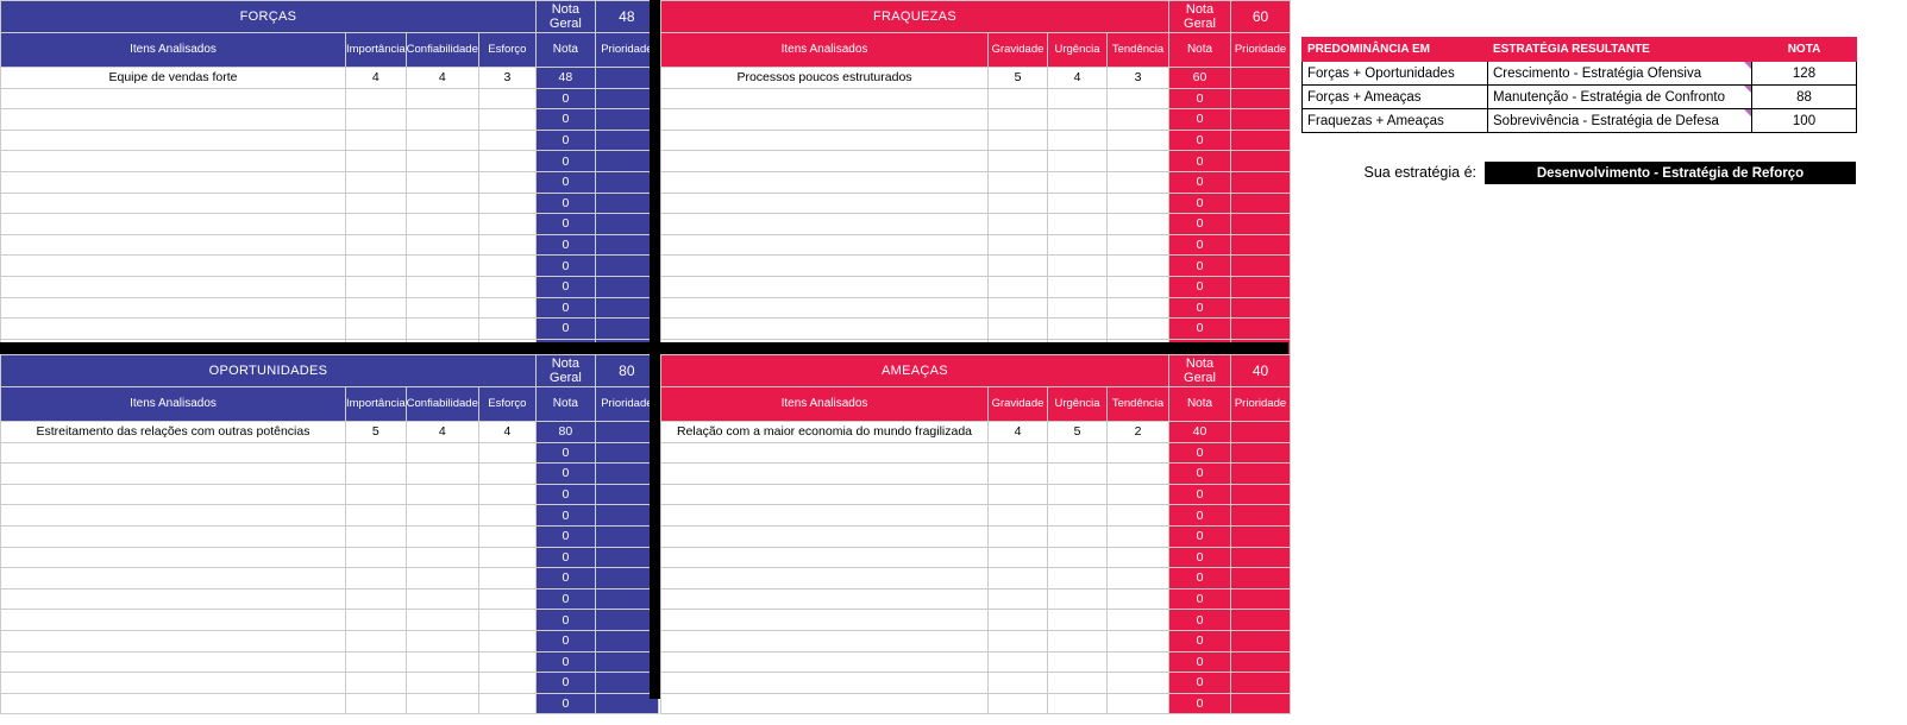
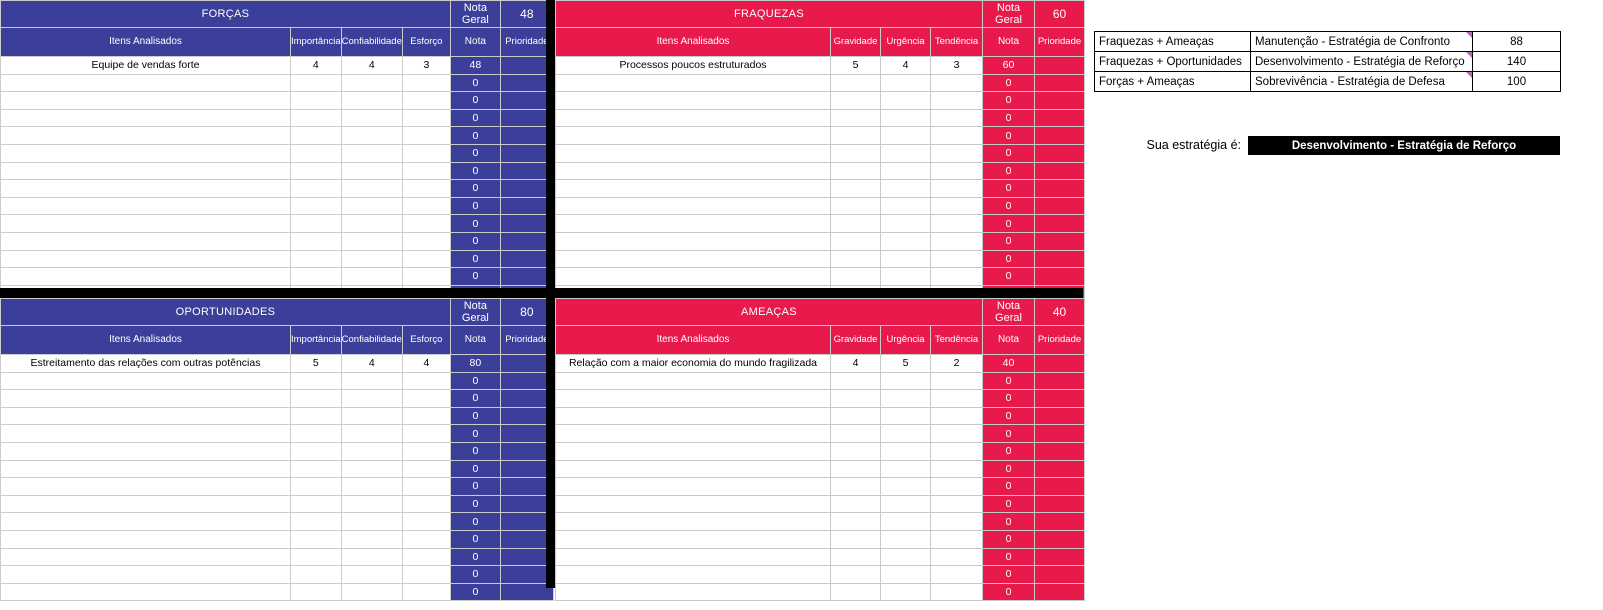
  FORÇAS	Nota Geral	48
  Itens Analisados	Importância	Confiabilidade	Esforço	Nota	Prioridad
  Equipe de vendas forte	4	4	3	48
  				0
  				0
  				0
  				0
  				0
  				0
  				0
  				0
  				0
  				0
  				0
  				0
  FRAQUEZAS	Nota Geral	60
  Itens Analisados	Gravidade	Urgência	Tendência	Nota	Prioridade
  Processos poucos estruturados	5	4	3	60
  				0
  				0
  				0
  				0
  				0
  				0
  				0
  				0
  				0
  				0
  				0
  				0
  OPORTUNIDADES	Nota Geral	80
  Itens Analisados	Importância	Confiabilidade	Esforço	Nota	Prioridad
  Estreitamento das relações com outras potências	5	4	4	80
  				0
  				0
  				0
  				0
  				0
  				0
  				0
  				0
  				0
  				0
  				0
  				0
  				0
  AMEAÇAS	Nota Geral	40
  Itens Analisados	Gravidade	Urgência	Tendência	Nota	Prioridade
  Relação com a maior economia do mundo fragilizada	4	5	2	40
  				0
  				0
  				0
  				0
  				0
  				0
  				0
  				0
  				0
  				0
  				0
  				0
  				0
- PREDOMINÂNCIA EM	ESTRATÉGIA RESULTANTE	NOTA
- Forças + Oportunidades	Crescimento - Estratégia Ofensiva	128
- Forças + Ameaças	Manutenção - Estratégia de Confronto	88
+ Fraquezas + Ameaças	Manutenção - Estratégia de Confronto	88
+ Fraquezas + Oportunidades	Desenvolvimento - Estratégia de Reforço	140
- Fraquezas + Ameaças	Sobrevivência - Estratégia de Defesa	100
+ Forças + Ameaças	Sobrevivência - Estratégia de Defesa	100
  Sua estratégia é:
  Desenvolvimento - Estratégia de Reforço
